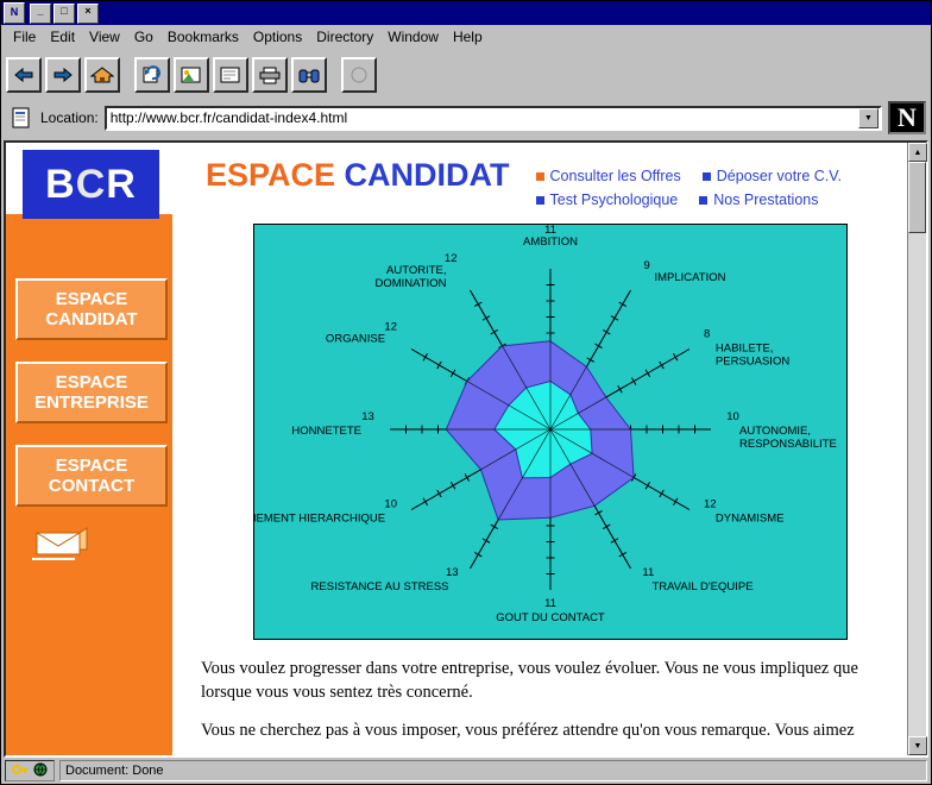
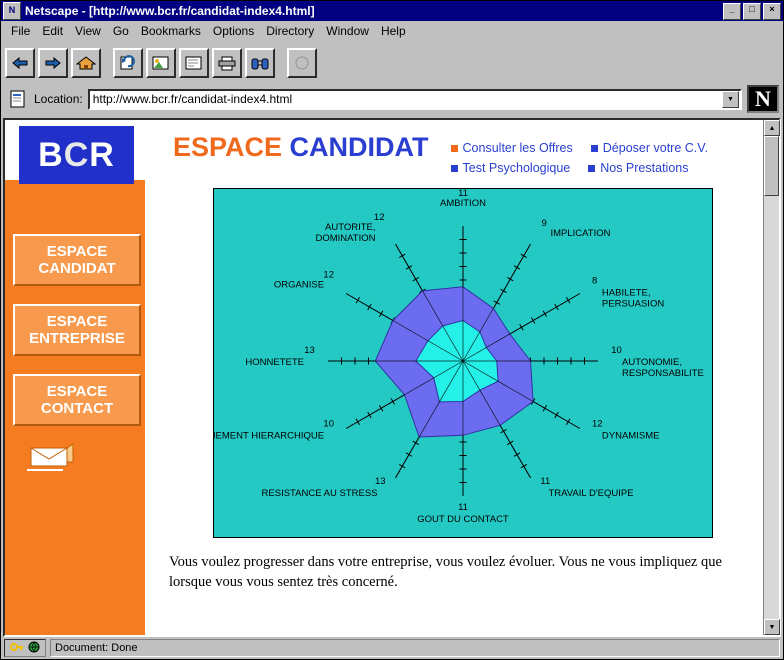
  N
+ Netscape - [http://www.bcr.fr/candidat-index4.html]
  _
  □
  ×
  File
  Edit
  View
  Go
  Bookmarks
  Options
  Directory
  Window
  Help
  Location:
  http://www.bcr.fr/candidat-index4.html
  N
  B
  C
  R
  ESPACE
  CANDIDAT
  ESPACE
  ENTREPRISE
  ESPACE
  CONTACT
  ESPACE CANDIDAT
  Consulter les Offres
  Déposer votre C.V.
  Test Psychologique
  Nos Prestations
  AMBITION
  11
  IMPLICATION
  9
  HABILETE,
  PERSUASION
  8
  AUTONOMIE,
  RESPONSABILITE
  10
  DYNAMISME
  12
  TRAVAIL D'EQUIPE
  11
  GOUT DU CONTACT
  11
  RESISTANCE AU STRESS
  13
  EMENT HIERARCHIQUE
  10
  HONNETETE
  13
  ORGANISE
  12
  AUTORITE,
  DOMINATION
  12
  Vous voulez progresser dans votre entreprise, vous voulez évoluer. Vous ne vous impliquez que lorsque vous vous sentez très concerné.
- Vous ne cherchez pas à vous imposer, vous préférez attendre qu'on vous remarque. Vous aimez
  Document: Done
